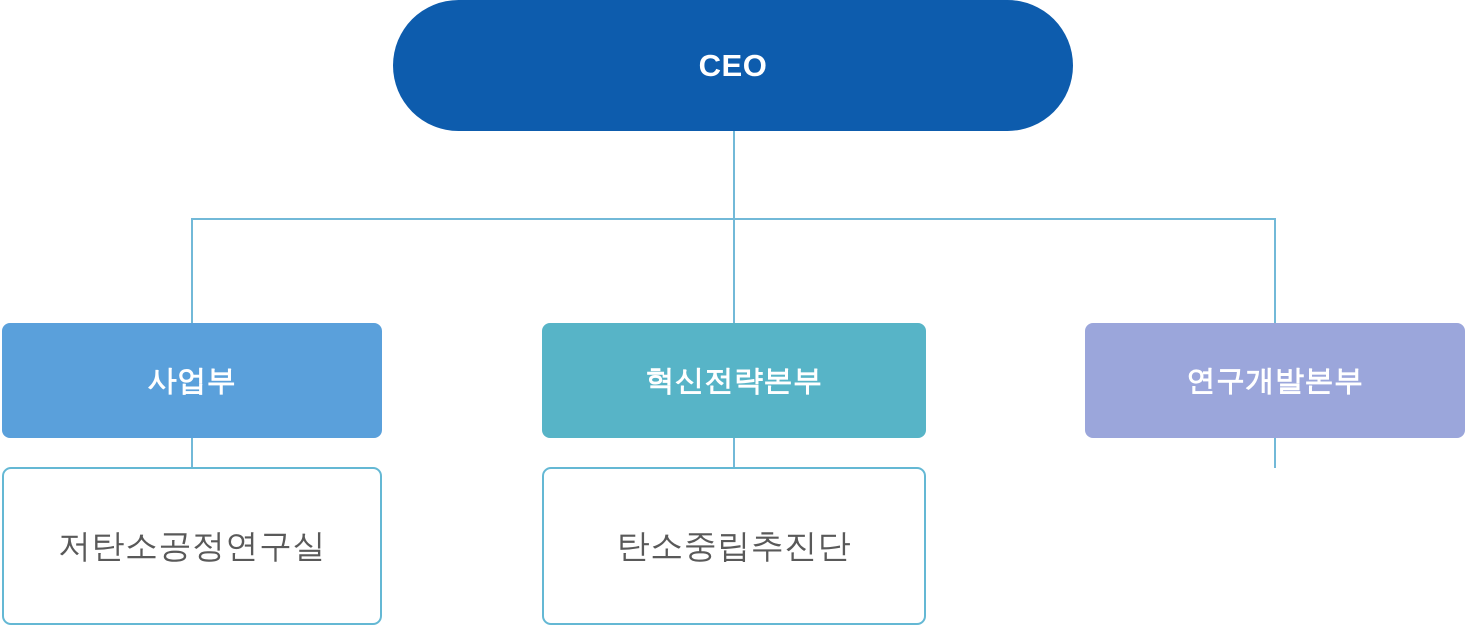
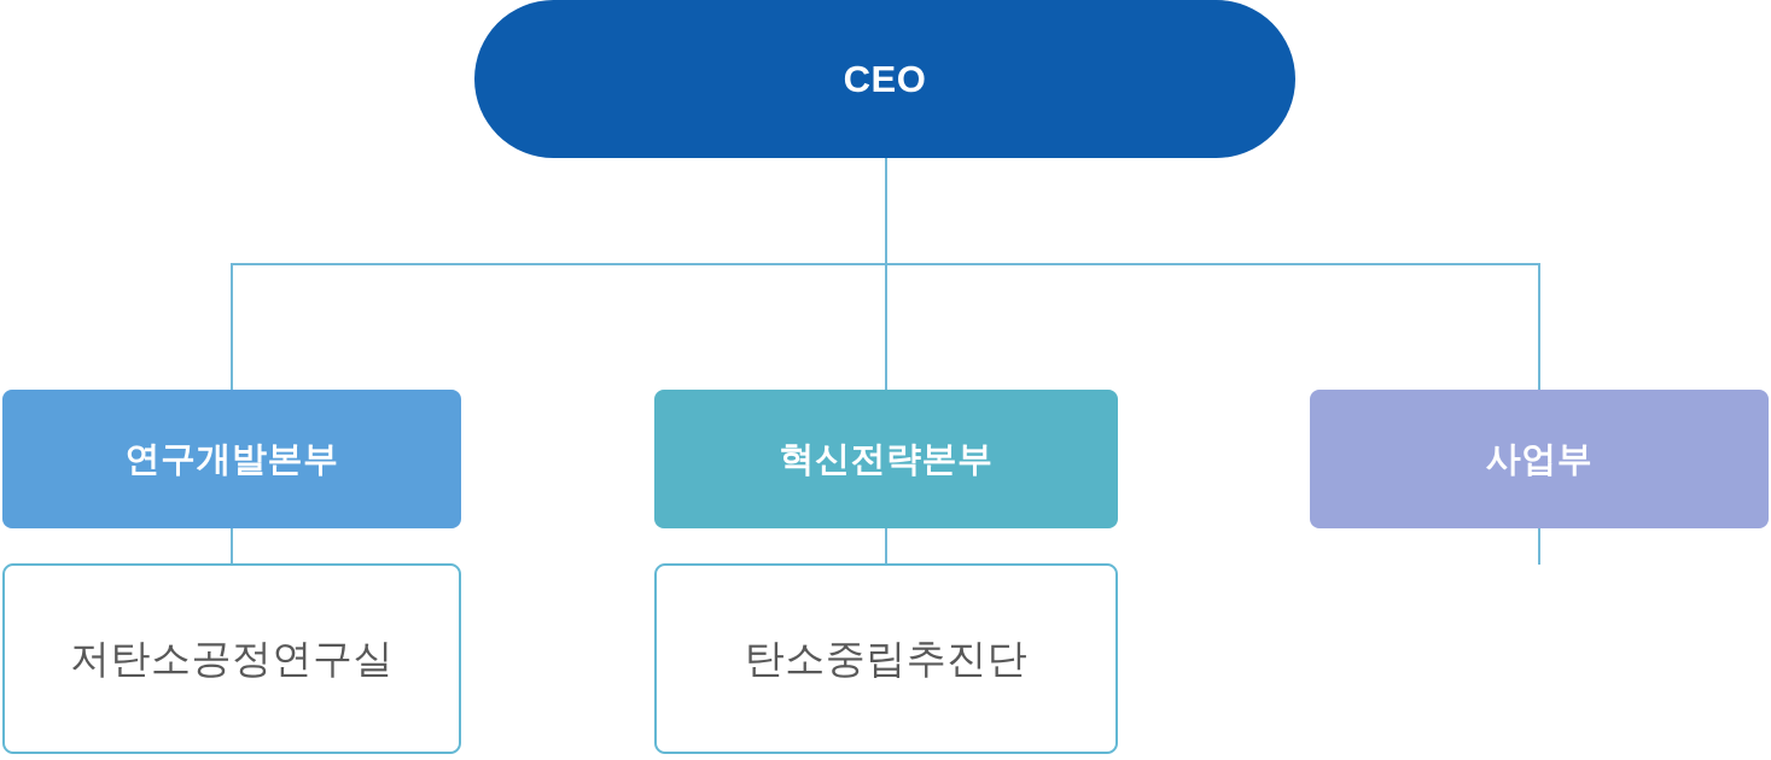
  CEO
- 사업부
+ 연구개발본부
  혁신전략본부
- 연구개발본부
+ 사업부
  저탄소공정연구실
  탄소중립추진단
